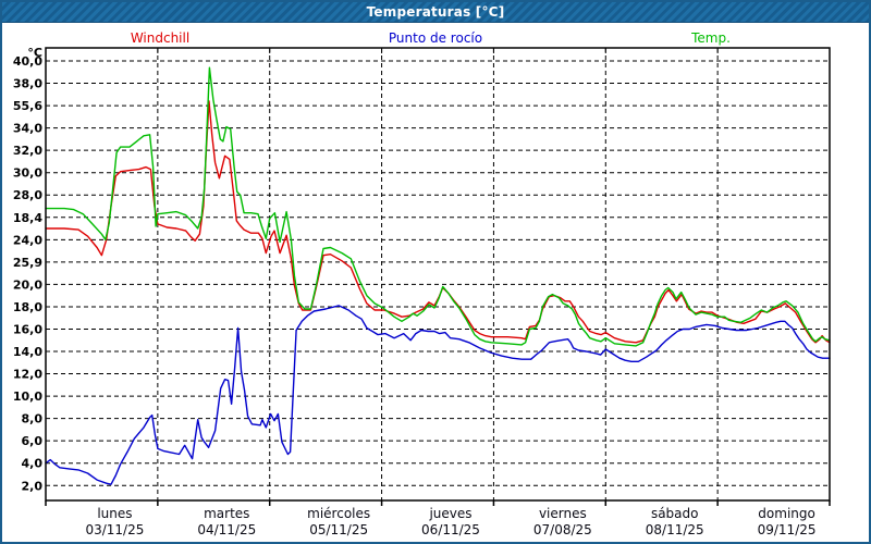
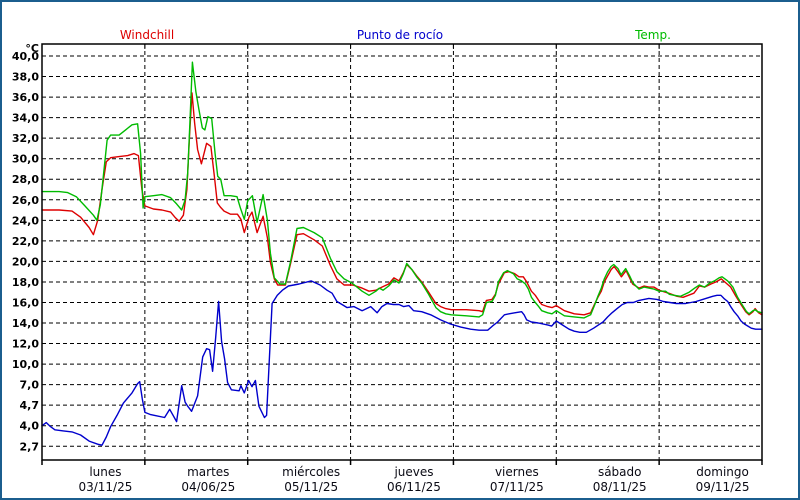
- Temperaturas [°C]
  Windchill
  Punto de rocío
  Temp.
  °C
  40,0
  38,0
- 55,6
+ 36,0
  34,0
  32,0
  30,0
  28,0
- 18,4
+ 26,0
  24,0
- 25,9
+ 22,0
  20,0
  18,0
  16,0
  14,0
  12,0
  10,0
- 8,0
+ 7,0
- 6,0
+ 4,7
  4,0
- 2,0
+ 2,7
  lunes
  03/11/25
  martes
- 04/11/25
+ 04/06/25
  miércoles
  05/11/25
  jueves
  06/11/25
  viernes
- 07/08/25
+ 07/11/25
  sábado
  08/11/25
  domingo
  09/11/25
